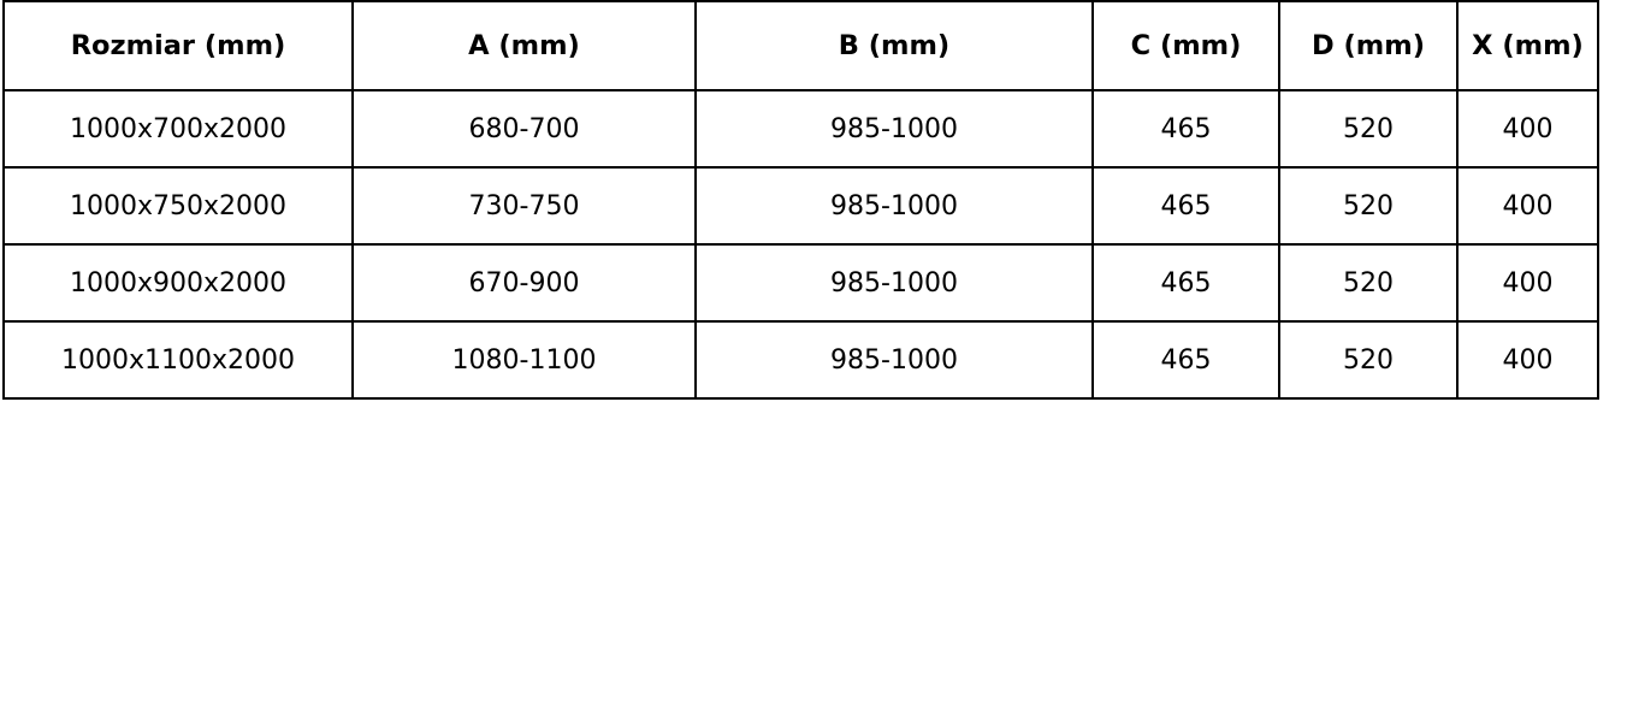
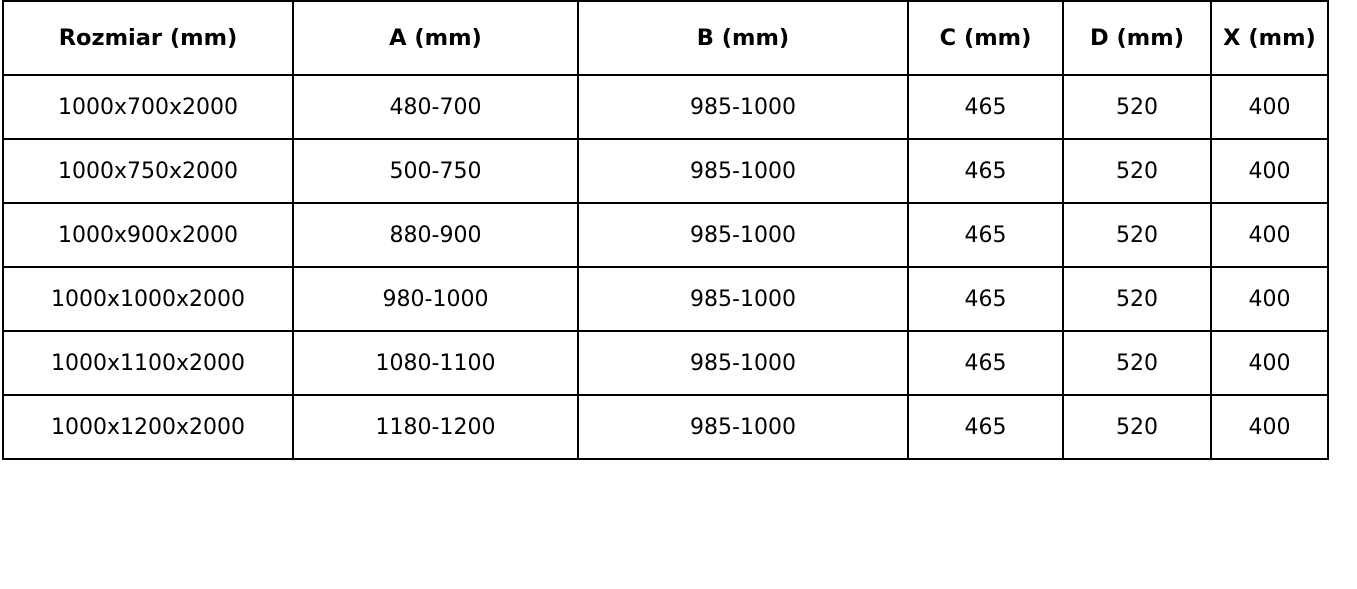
  Rozmiar (mm)	A (mm)	B (mm)	C (mm)	D (mm)	X (mm)
- 1000x700x2000	680-700	985-1000	465	520	400
+ 1000x700x2000	480-700	985-1000	465	520	400
- 1000x750x2000	730-750	985-1000	465	520	400
+ 1000x750x2000	500-750	985-1000	465	520	400
- 1000x900x2000	670-900	985-1000	465	520	400
+ 1000x900x2000	880-900	985-1000	465	520	400
+ 1000x1000x2000	980-1000	985-1000	465	520	400
  1000x1100x2000	1080-1100	985-1000	465	520	400
+ 1000x1200x2000	1180-1200	985-1000	465	520	400
